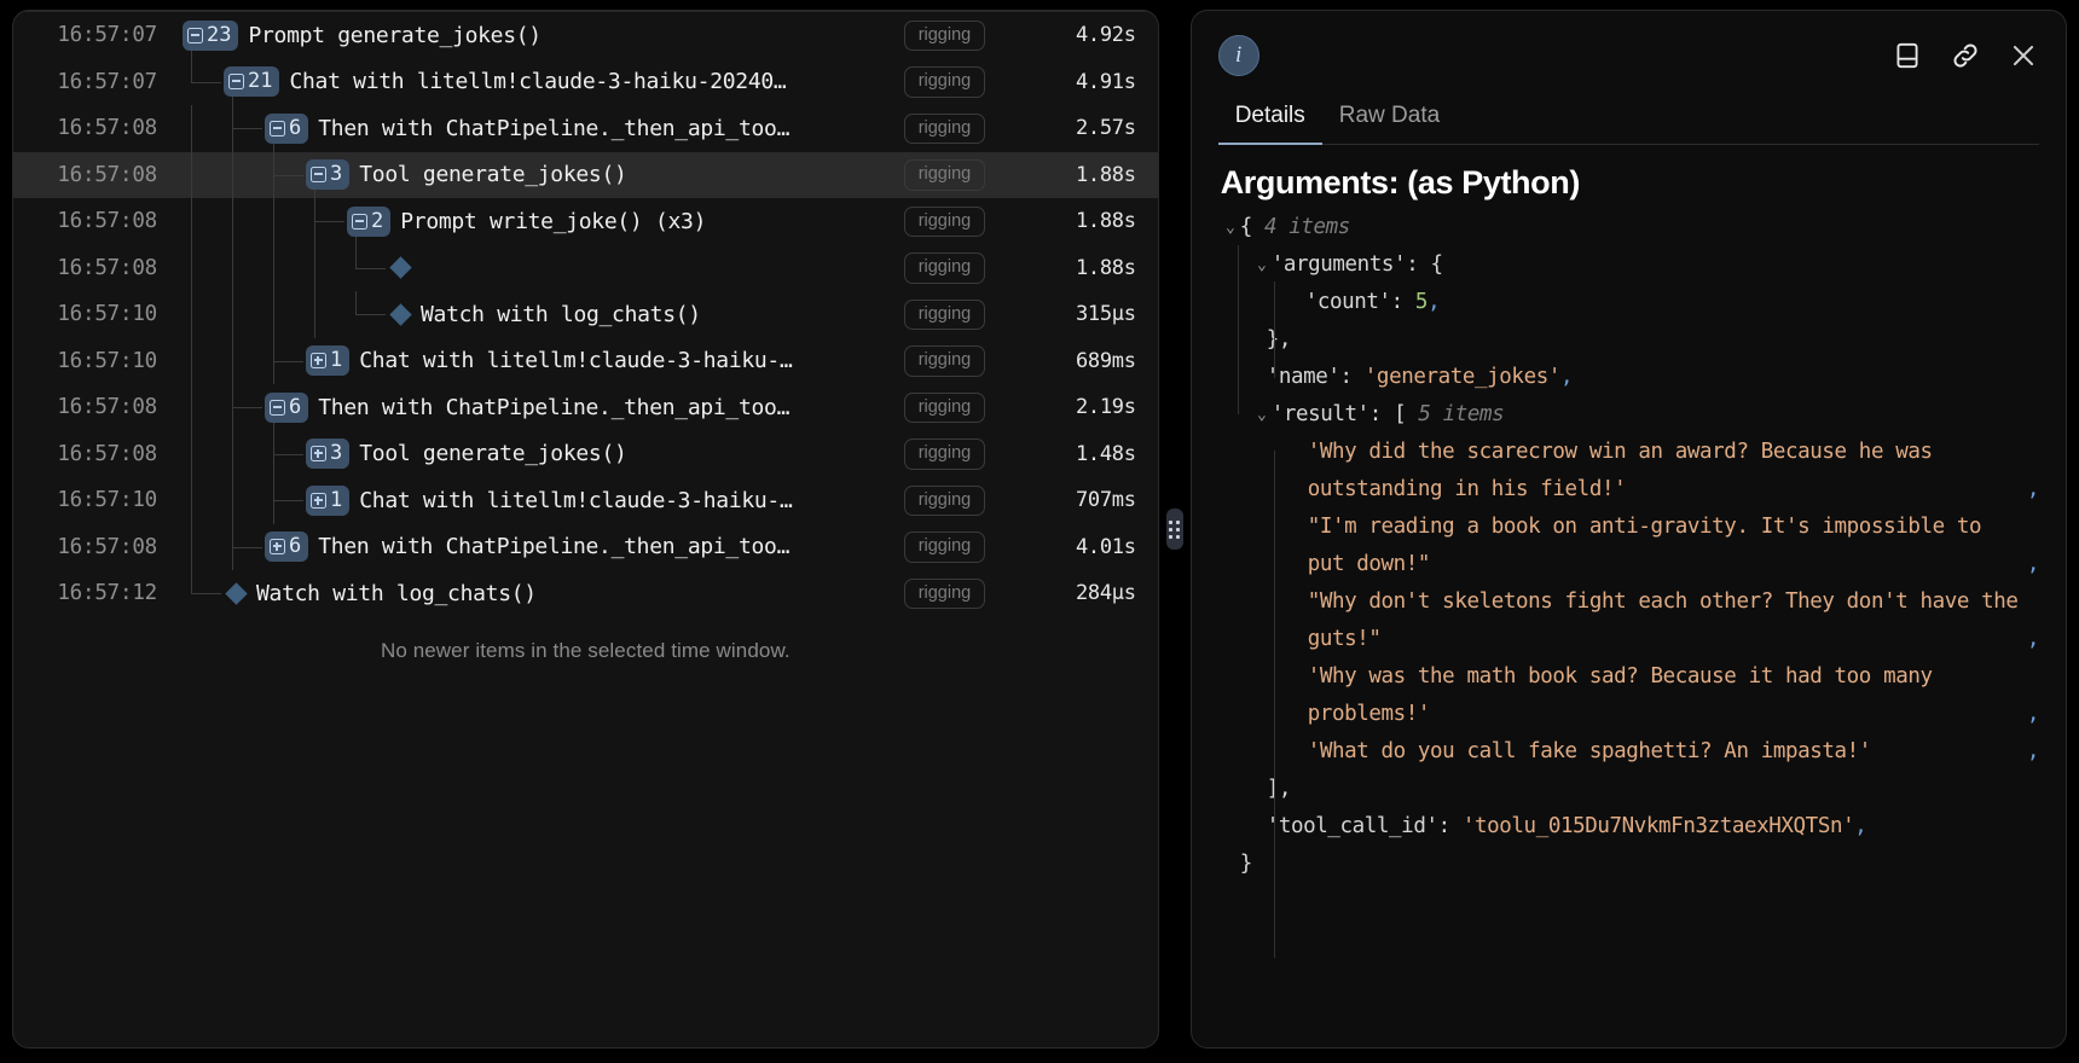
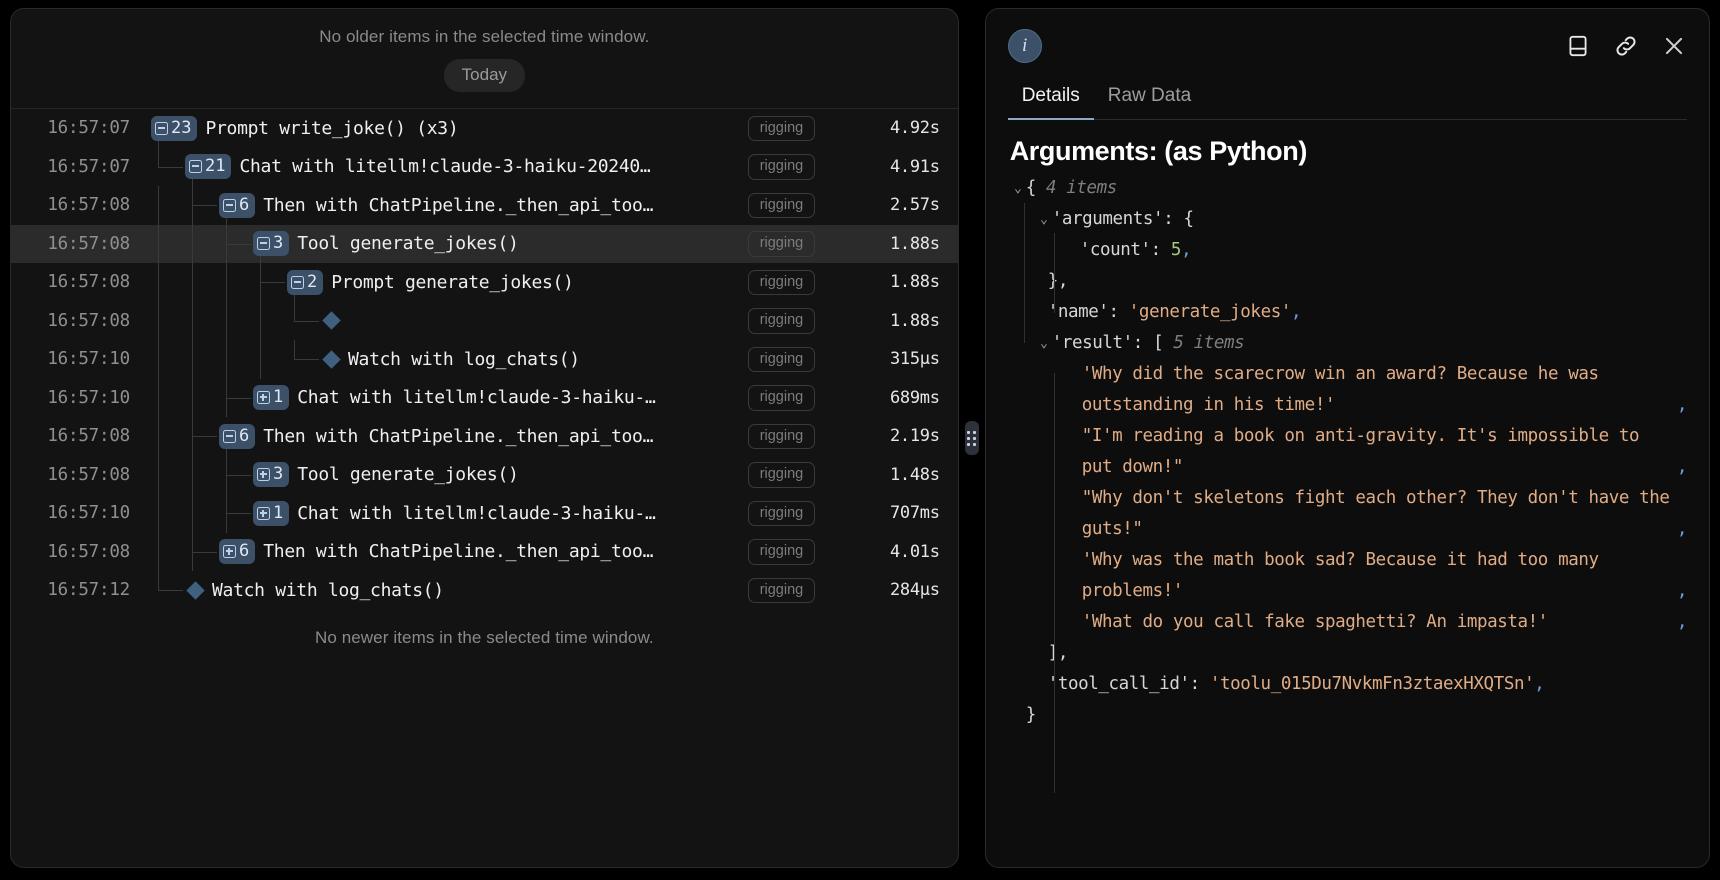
+ No older items in the selected time window.
+ Today
  16:57:07
  23
- Prompt generate_jokes()
+ Prompt write_joke() (x3)
  rigging
  4.92s
  16:57:07
  21
  Chat with litellm!claude-3-haiku-20240…
  rigging
  4.91s
  16:57:08
  6
  Then with ChatPipeline._then_api_too…
  rigging
  2.57s
  16:57:08
  3
  Tool generate_jokes()
  rigging
  1.88s
  16:57:08
  2
- Prompt write_joke() (x3)
+ Prompt generate_jokes()
  rigging
  1.88s
  16:57:08
  rigging
  1.88s
  16:57:10
  Watch with log_chats()
  rigging
  315µs
  16:57:10
  1
  Chat with litellm!claude-3-haiku-…
  rigging
  689ms
  16:57:08
  6
  Then with ChatPipeline._then_api_too…
  rigging
  2.19s
  16:57:08
  3
  Tool generate_jokes()
  rigging
  1.48s
  16:57:10
  1
  Chat with litellm!claude-3-haiku-…
  rigging
  707ms
  16:57:08
  6
  Then with ChatPipeline._then_api_too…
  rigging
  4.01s
  16:57:12
  Watch with log_chats()
  rigging
  284µs
  No newer items in the selected time window.
  i
  Details
  Raw Data
  Arguments: (as Python)
  ⌄
  { 4 items
  ⌄
  'arguments': {
  'count': 5,
  name': 'generate_jokes',
  ⌄
  'result': [ 5 items
- 'Why did the scarecrow win an award? Because he was outstanding in his field!'
+ 'Why did the scarecrow win an award? Because he was outstanding in his time!'
  ,
  "I'm reading a book on anti-gravity. It's impossible to put down!"
  ,
  "Why don't skeletons fight each other? They don't have the guts!"
  ,
  'Why was the math book sad? Because it had too many problems!'
  ,
  'What do you call fake spaghetti? An impasta!'
  ,
  tool_call_id': 'toolu_015Du7NvkmFn3ztaexHXQTSn',
  }
